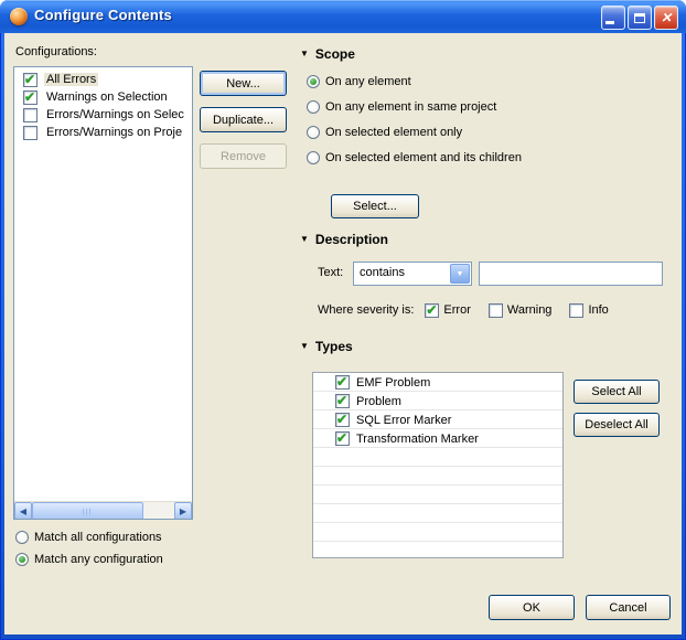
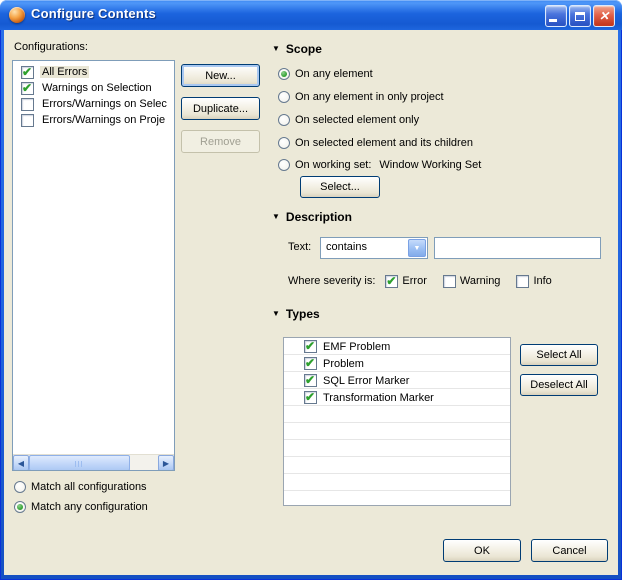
  Configure Contents
  ✕
  Configurations:
  All Errors
  Warnings on Selection
  Errors/Warnings on Selec
  Errors/Warnings on Proje
  ◀
  ▶
  New...
  Duplicate...
  Remove
  Match all configurations
  Match any configuration
  ▼
  Scope
  On any element
- On any element in same project
+ On any element in only project
  On selected element only
  On selected element and its children
+ On working set:
+ Window Working Set
  Select...
  ▼
  Description
  Text:
  contains
  Where severity is:
  Error
  Warning
  Info
  ▼
  Types
  EMF Problem
  Problem
  SQL Error Marker
  Transformation Marker
  Select All
  Deselect All
  OK
  Cancel
